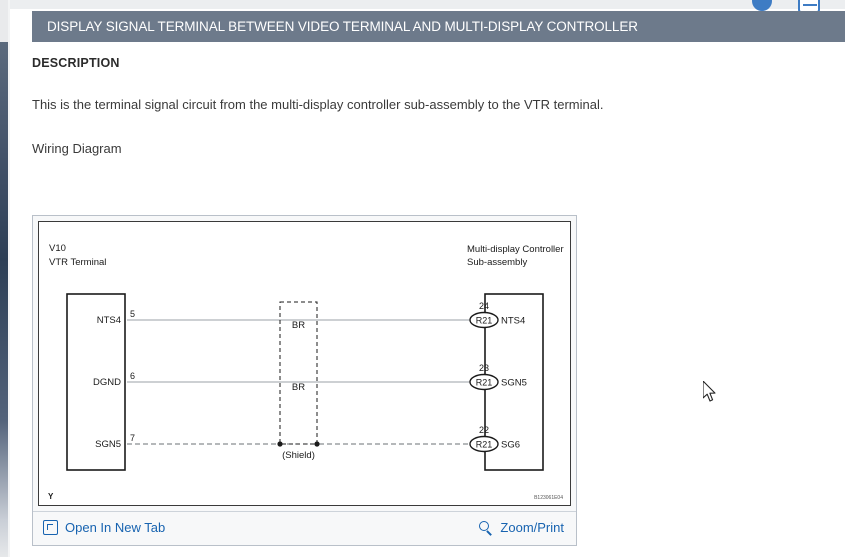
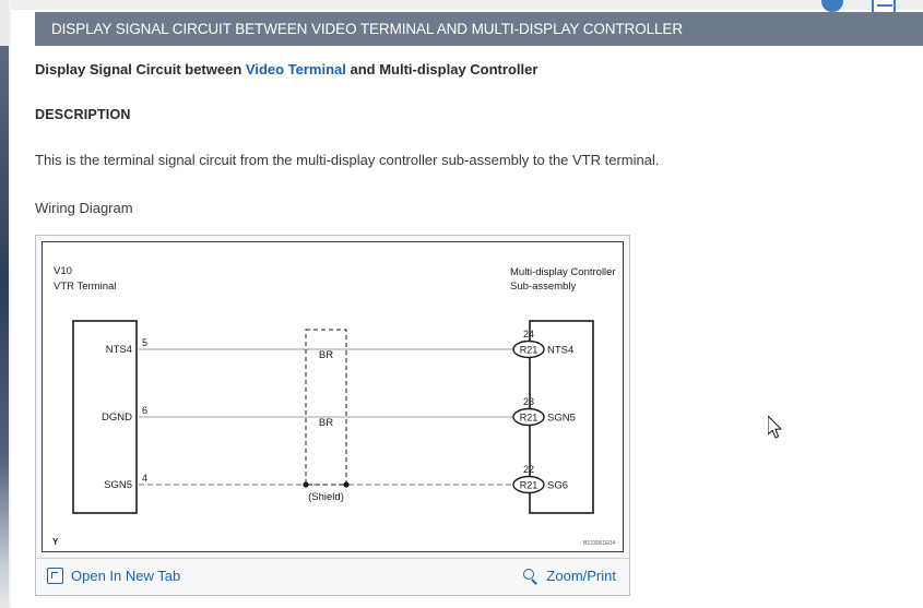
- DISPLAY SIGNAL TERMINAL BETWEEN VIDEO TERMINAL AND MULTI-DISPLAY CONTROLLER
+ DISPLAY SIGNAL CIRCUIT BETWEEN VIDEO TERMINAL AND MULTI-DISPLAY CONTROLLER
+ Display Signal Circuit between Video Terminal and Multi-display Controller
  DESCRIPTION
  This is the terminal signal circuit from the multi-display controller sub-assembly to the VTR terminal.
  Wiring Diagram
  V10
  VTR Terminal
  Multi-display Controller
  Sub-assembly
  NTS4
  DGND
  SGN5
  5
  6
- 7
+ 4
  BR
  BR
  (Shield)
  R21
  24
  NTS4
  R21
  23
  SGN5
  R21
  22
  SG6
  Y
  Open In New Tab
  Zoom/Print
